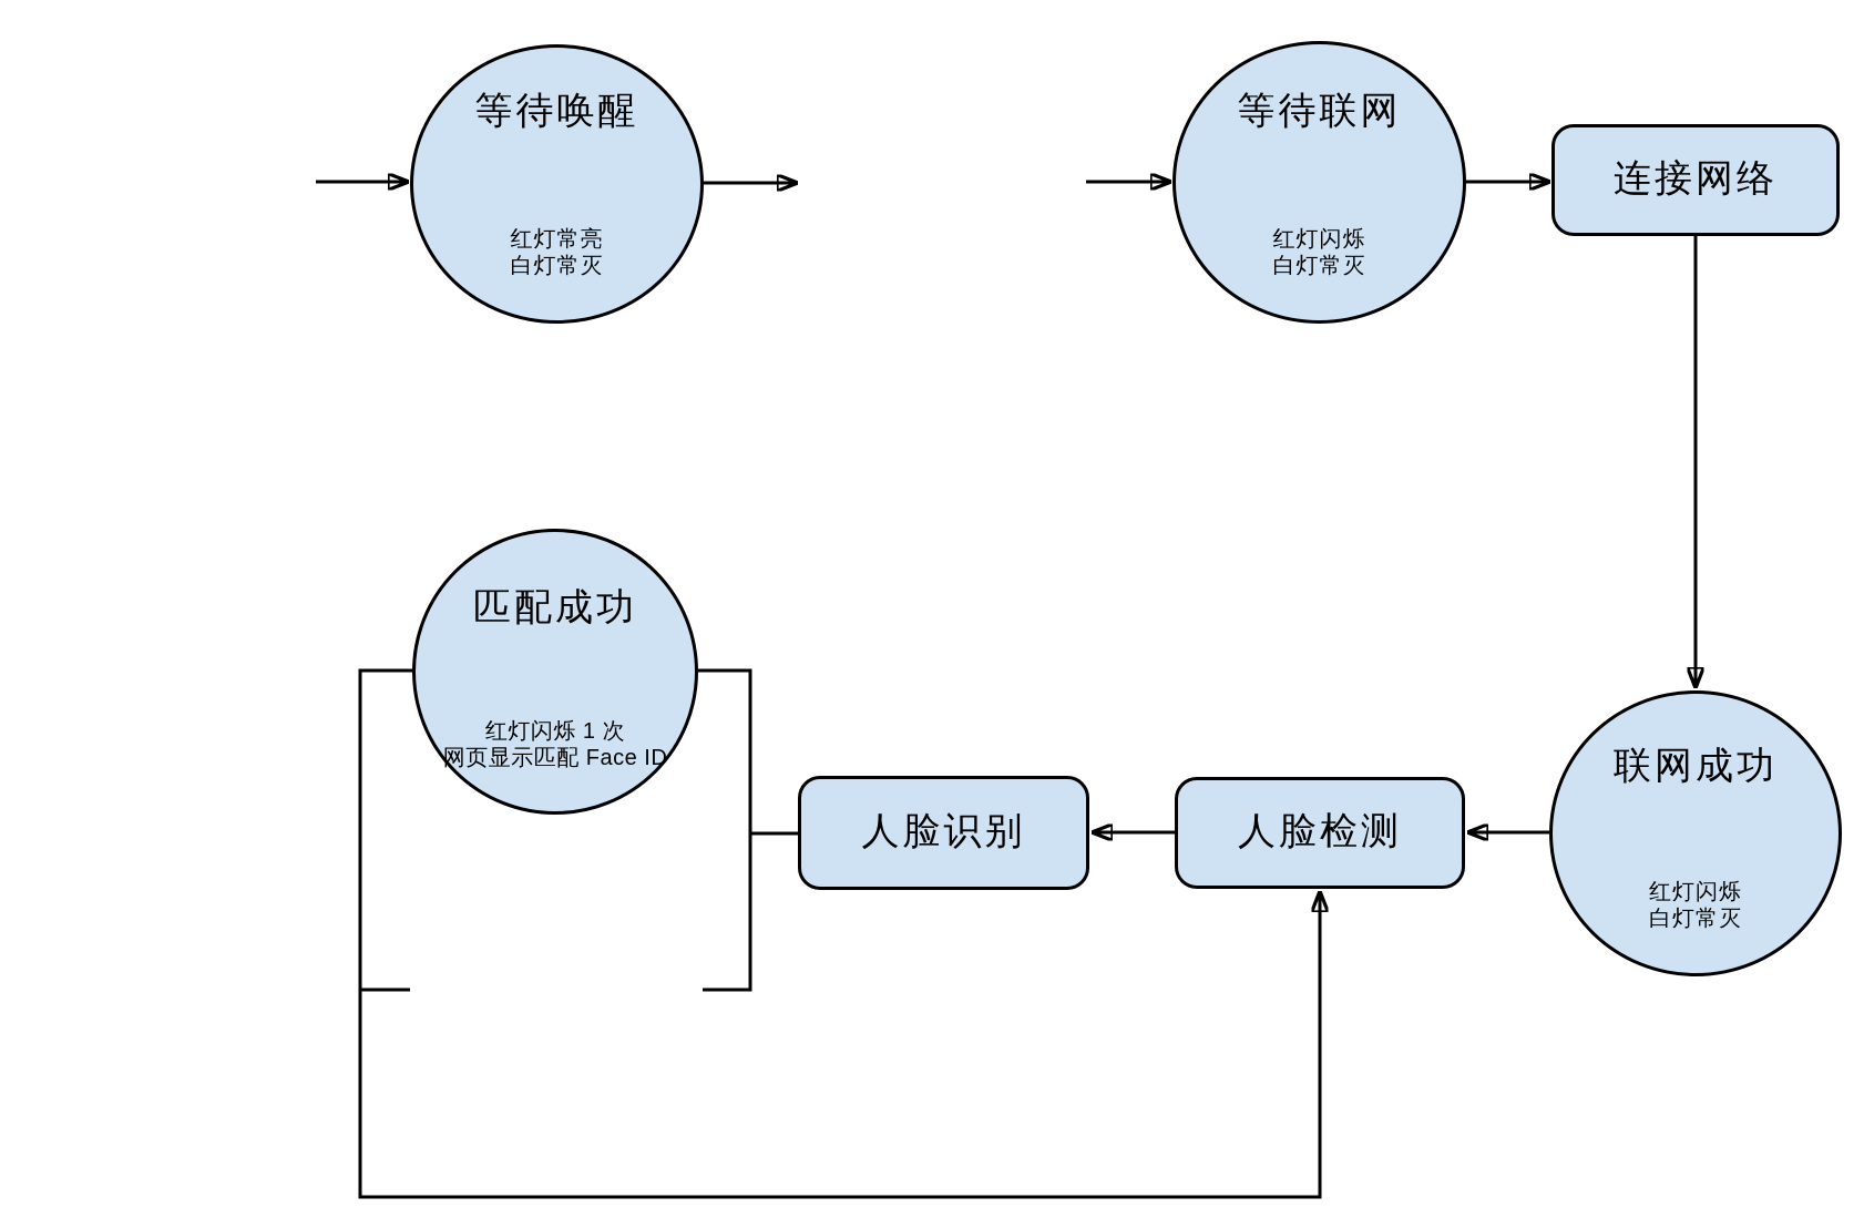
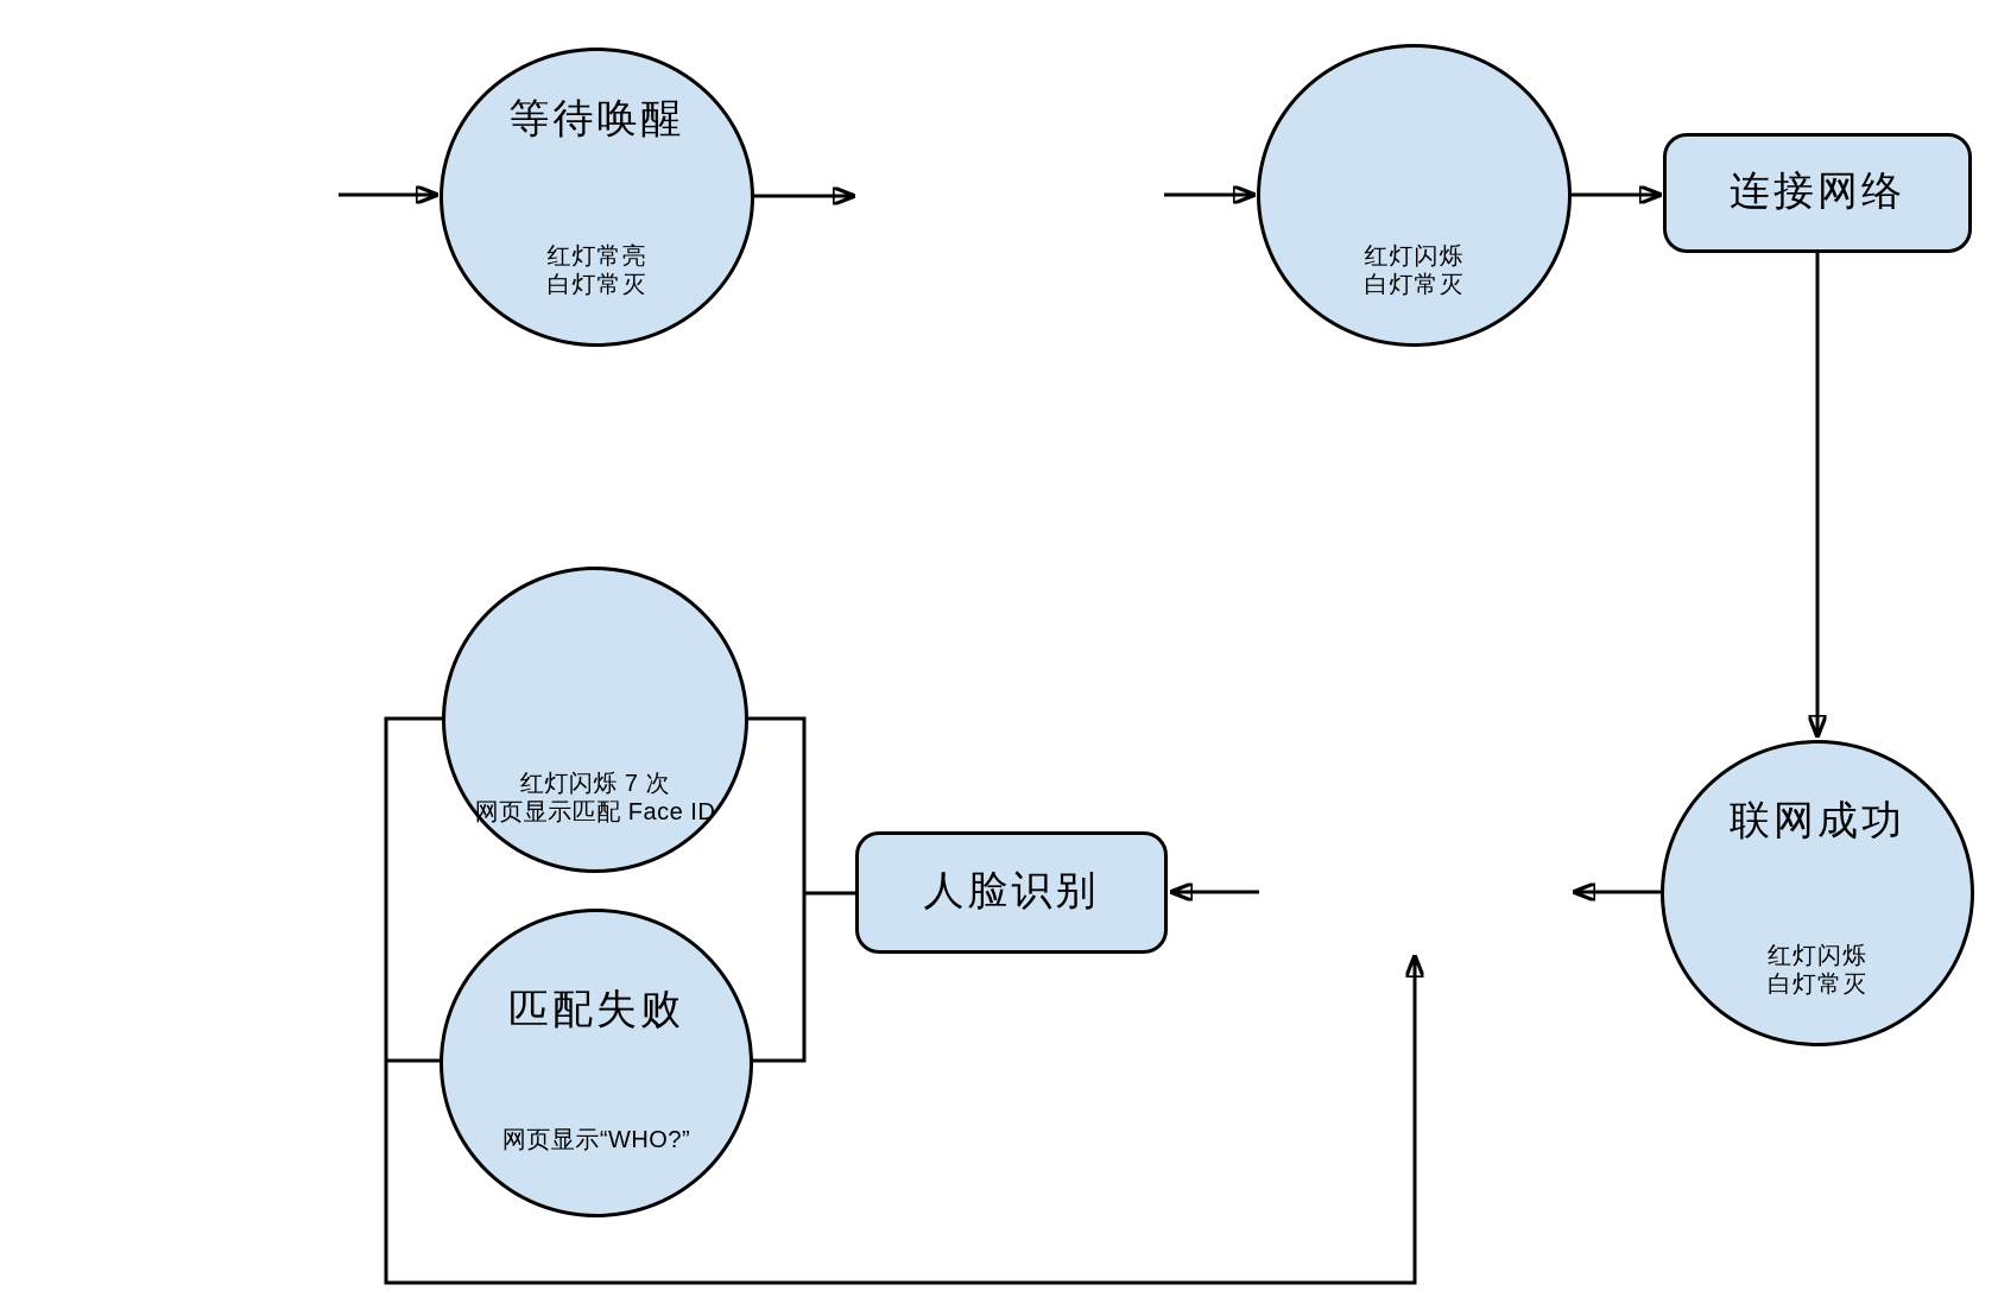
  等待唤醒
  红灯常亮
  白灯常灭
- 等待联网
  红灯闪烁
  白灯常灭
  连接网络
  联网成功
  红灯闪烁
  白灯常灭
- 人脸检测
  人脸识别
- 匹配成功
- 红灯闪烁 1 次
+ 红灯闪烁 7 次
  网页显示匹配 Face ID
+ 匹配失败
+ 网页显示“WHO?”
